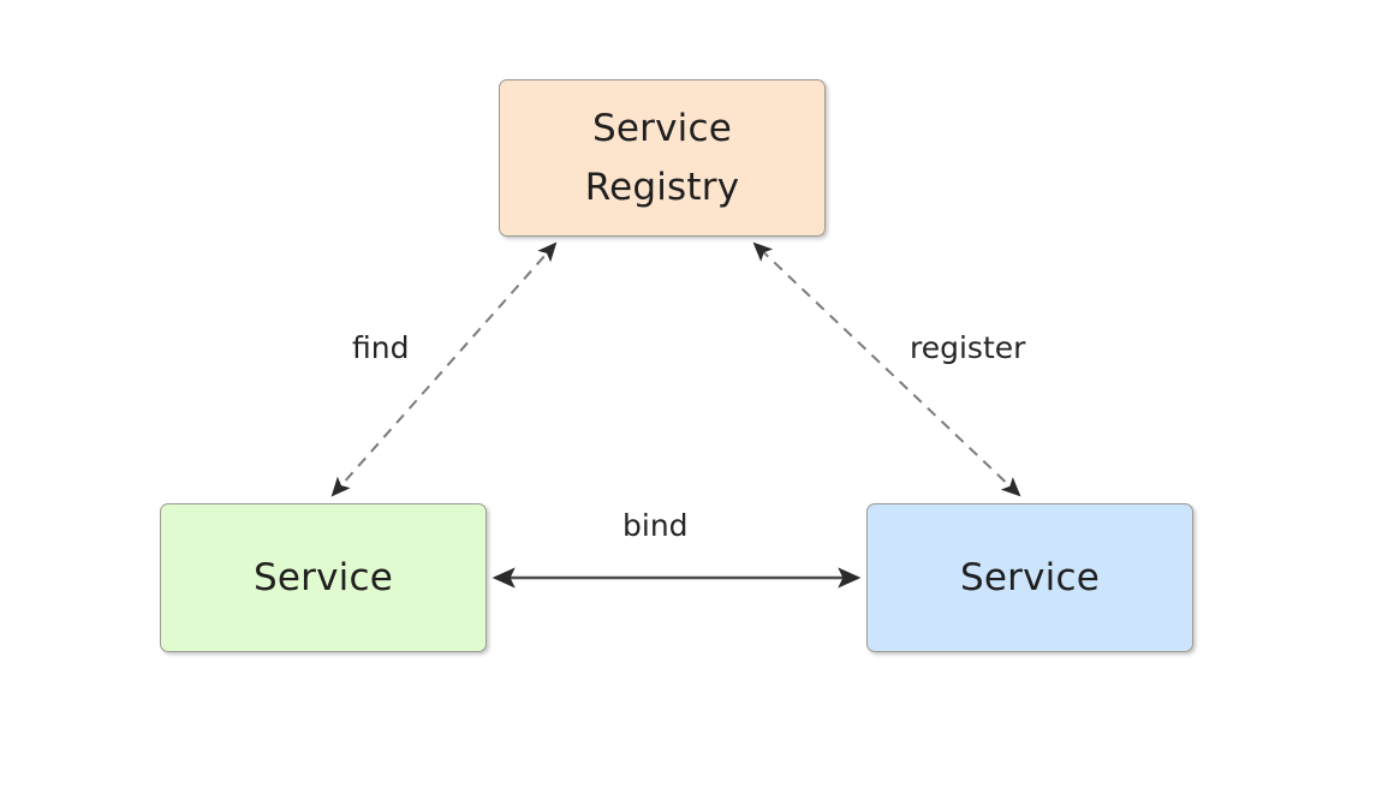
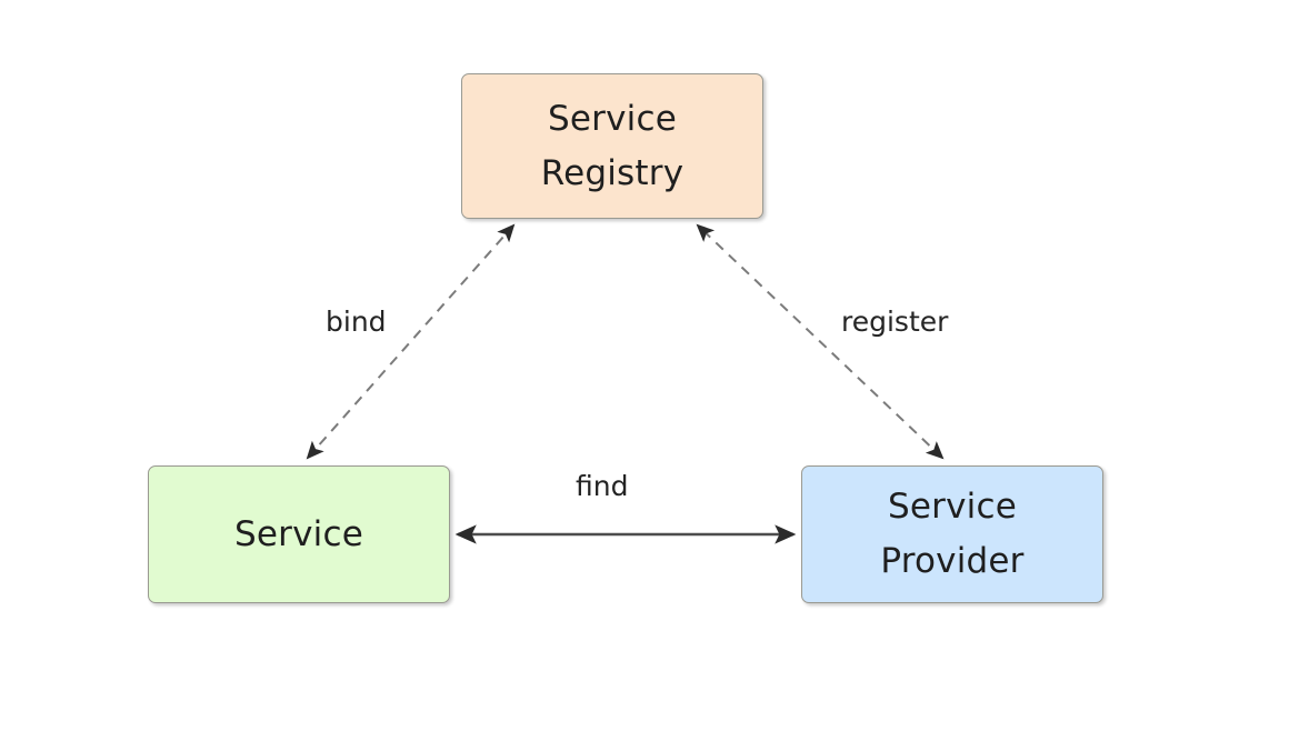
  Service
  Registry
  Service
  Service
+ Provider
- find
+ bind
  register
- bind
+ find
